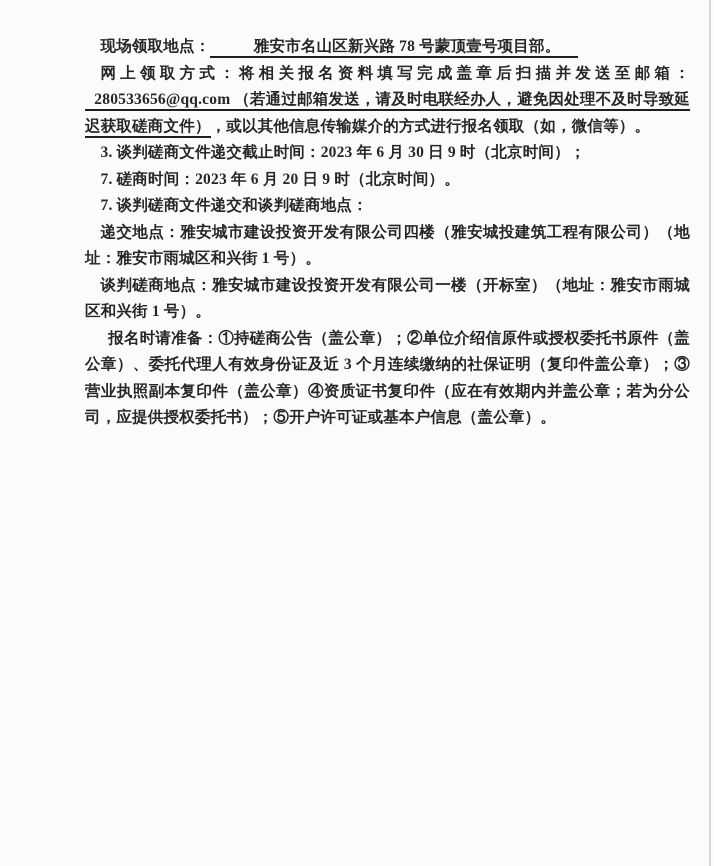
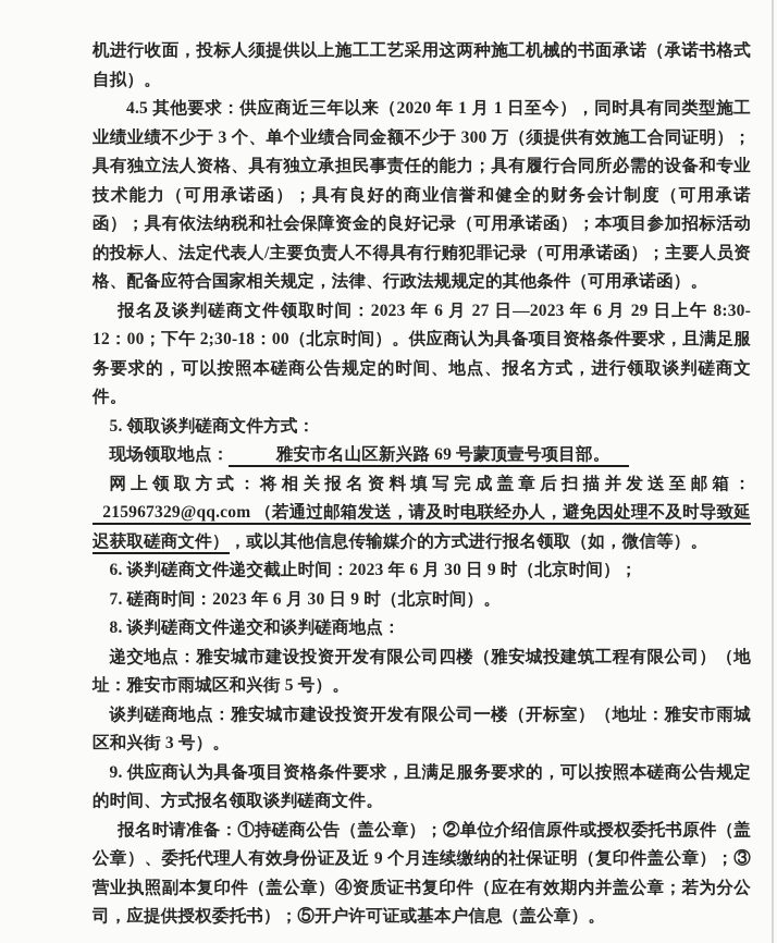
+ 机进行收面，投标人须提供以上施工工艺采用这两种施工机械的书面承诺（承诺书格式自拟）。
+ 4.5 其他要求：供应商近三年以来（2020 年 1 月 1 日至今），同时具有同类型施工业绩业绩不少于 3 个、单个业绩合同金额不少于 300 万（须提供有效施工合同证明）；具有独立法人资格、具有独立承担民事责任的能力；具有履行合同所必需的设备和专业技术能力（可用承诺函）；具有良好的商业信誉和健全的财务会计制度（可用承诺函）；具有依法纳税和社会保障资金的良好记录（可用承诺函）；本项目参加招标活动的投标人、法定代表人/主要负责人不得具有行贿犯罪记录（可用承诺函）；主要人员资格、配备应符合国家相关规定，法律、行政法规规定的其他条件（可用承诺函）。
+ 报名及谈判磋商文件领取时间：2023 年 6 月 27 日—2023 年 6 月 29 日上午 8:30-12：00；下午 2;30-18：00（北京时间）。供应商认为具备项目资格条件要求，且满足服务要求的，可以按照本磋商公告规定的时间、地点、报名方式，进行领取谈判磋商文件。
+ 5. 领取谈判磋商文件方式：
- 现场领取地点： 雅安市名山区新兴路 78 号蒙顶壹号项目部。
+ 现场领取地点： 雅安市名山区新兴路 69 号蒙顶壹号项目部。
- 网上领取方式：将相关报名资料填写完成盖章后扫描并发送至邮箱：280533656@qq.com （若通过邮箱发送，请及时电联经办人，避免因处理不及时导致延迟获取磋商文件），或以其他信息传输媒介的方式进行报名领取（如，微信等）。
+ 网上领取方式：将相关报名资料填写完成盖章后扫描并发送至邮箱：215967329@qq.com （若通过邮箱发送，请及时电联经办人，避免因处理不及时导致延迟获取磋商文件），或以其他信息传输媒介的方式进行报名领取（如，微信等）。
- 3. 谈判磋商文件递交截止时间：2023 年 6 月 30 日 9 时（北京时间）；
+ 6. 谈判磋商文件递交截止时间：2023 年 6 月 30 日 9 时（北京时间）；
- 7. 磋商时间：2023 年 6 月 20 日 9 时（北京时间）。
+ 7. 磋商时间：2023 年 6 月 30 日 9 时（北京时间）。
- 7. 谈判磋商文件递交和谈判磋商地点：
+ 8. 谈判磋商文件递交和谈判磋商地点：
- 递交地点：雅安城市建设投资开发有限公司四楼（雅安城投建筑工程有限公司）（地址：雅安市雨城区和兴街 1 号）。
+ 递交地点：雅安城市建设投资开发有限公司四楼（雅安城投建筑工程有限公司）（地址：雅安市雨城区和兴街 5 号）。
- 谈判磋商地点：雅安城市建设投资开发有限公司一楼（开标室）（地址：雅安市雨城区和兴街 1 号）。
+ 谈判磋商地点：雅安城市建设投资开发有限公司一楼（开标室）（地址：雅安市雨城区和兴街 3 号）。
+ 9. 供应商认为具备项目资格条件要求，且满足服务要求的，可以按照本磋商公告规定的时间、方式报名领取谈判磋商文件。
- 报名时请准备：①持磋商公告（盖公章）；②单位介绍信原件或授权委托书原件（盖公章）、委托代理人有效身份证及近 3 个月连续缴纳的社保证明（复印件盖公章）；③营业执照副本复印件（盖公章）④资质证书复印件（应在有效期内并盖公章；若为分公司，应提供授权委托书）；⑤开户许可证或基本户信息（盖公章）。
+ 报名时请准备：①持磋商公告（盖公章）；②单位介绍信原件或授权委托书原件（盖公章）、委托代理人有效身份证及近 9 个月连续缴纳的社保证明（复印件盖公章）；③营业执照副本复印件（盖公章）④资质证书复印件（应在有效期内并盖公章；若为分公司，应提供授权委托书）；⑤开户许可证或基本户信息（盖公章）。
